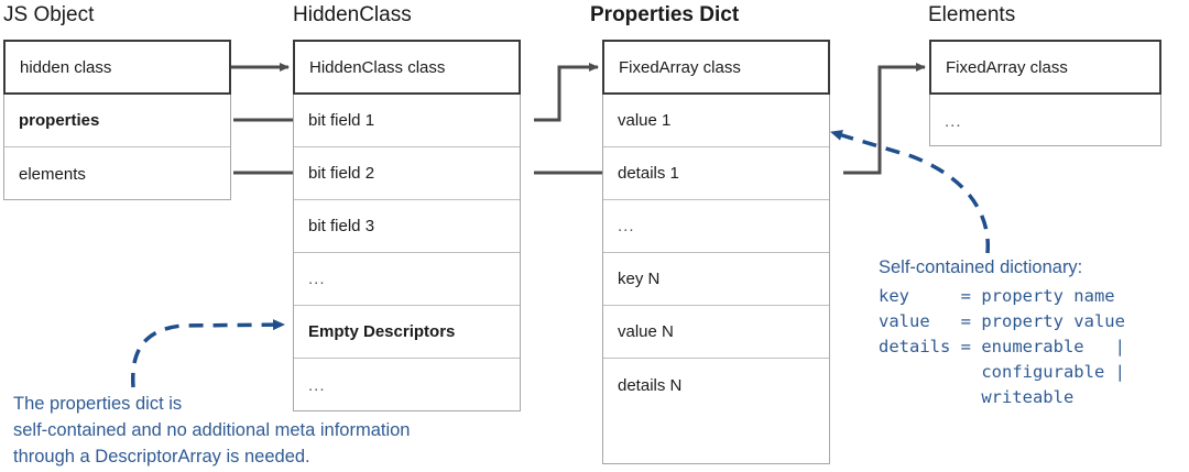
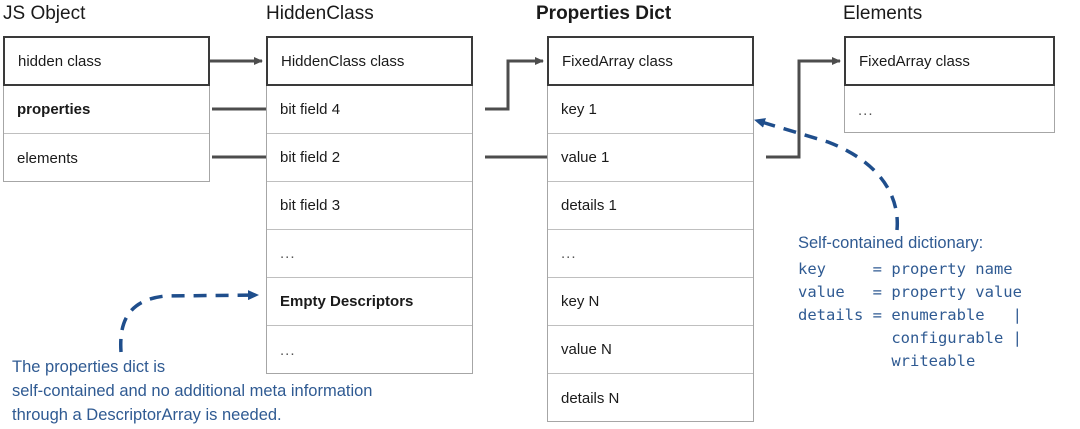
  JS Object
  HiddenClass
  Properties Dict
  Elements
  hidden class
  properties
  elements
  HiddenClass class
- bit field 1
+ bit field 4
  bit field 2
  bit field 3
  ...
  Empty Descriptors
  ...
  FixedArray class
+ key 1
  value 1
  details 1
  ...
  key N
  value N
  details N
  FixedArray class
  ...
  The properties dict is
  self-contained and no additional meta information
  through a DescriptorArray is needed.
  Self-contained dictionary:
  key = property name
  value = property value
  details = enumerable |
  configurable |
  writeable
